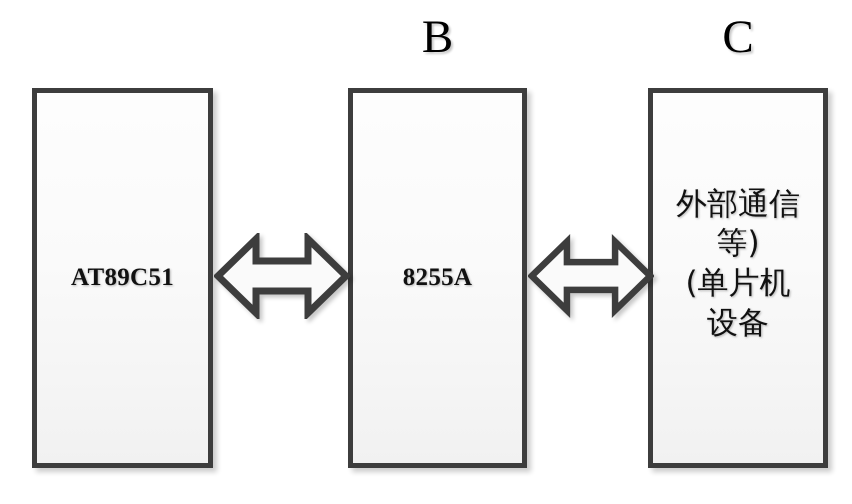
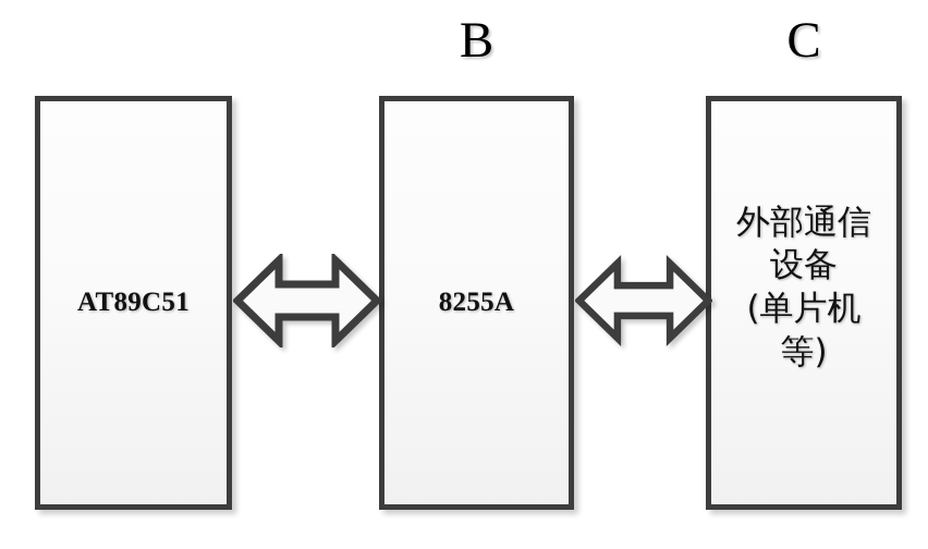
  B
  C
  AT89C51
  8255A
  外部通信
- 等)
+ 设备
  (单片机
- 设备
+ 等)
